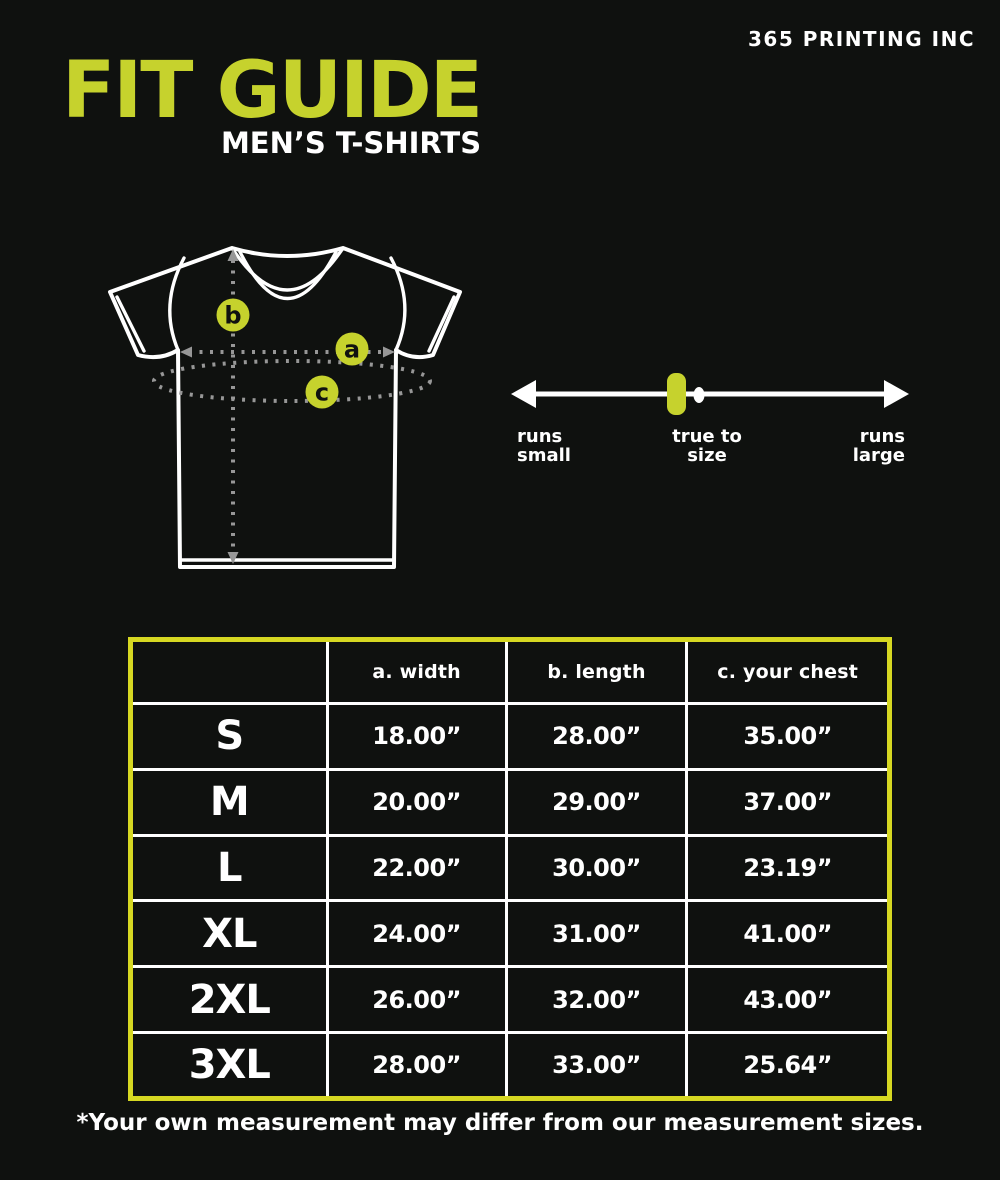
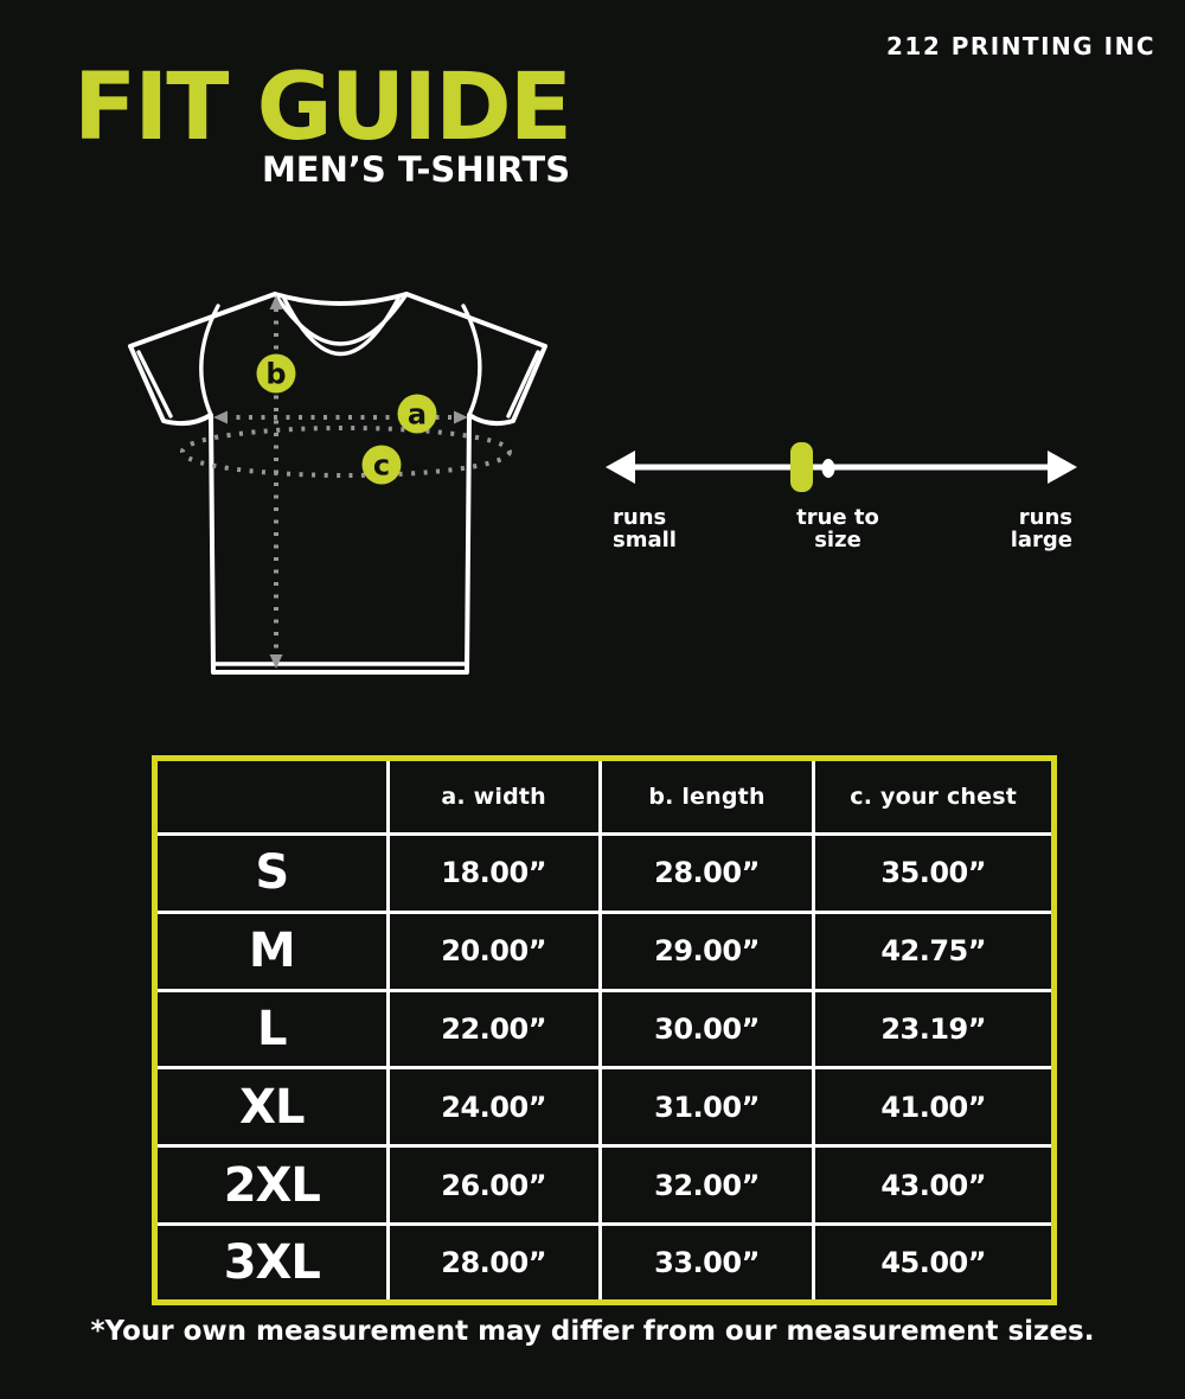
- 365 PRINTING INC
+ 212 PRINTING INC
  FIT GUIDE
  MEN’S T-SHIRTS
  b
  a
  c
  runs
  small
  true to
  size
  runs
  large
  	a. width	b. length	c. your chest
  S	18.00”	28.00”	35.00”
- M	20.00”	29.00”	37.00”
+ M	20.00”	29.00”	42.75”
  L	22.00”	30.00”	23.19”
  XL	24.00”	31.00”	41.00”
  2XL	26.00”	32.00”	43.00”
- 3XL	28.00”	33.00”	25.64”
+ 3XL	28.00”	33.00”	45.00”
  *Your own measurement may differ from our measurement sizes.
